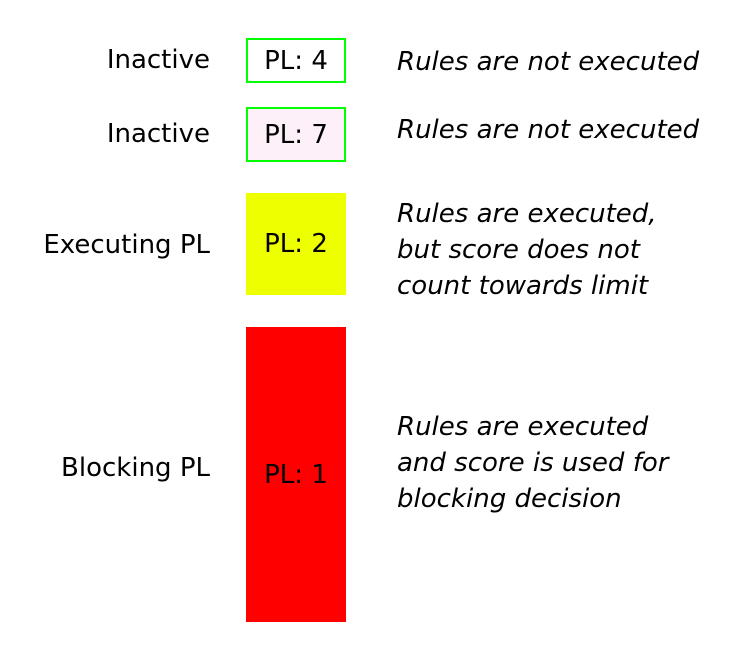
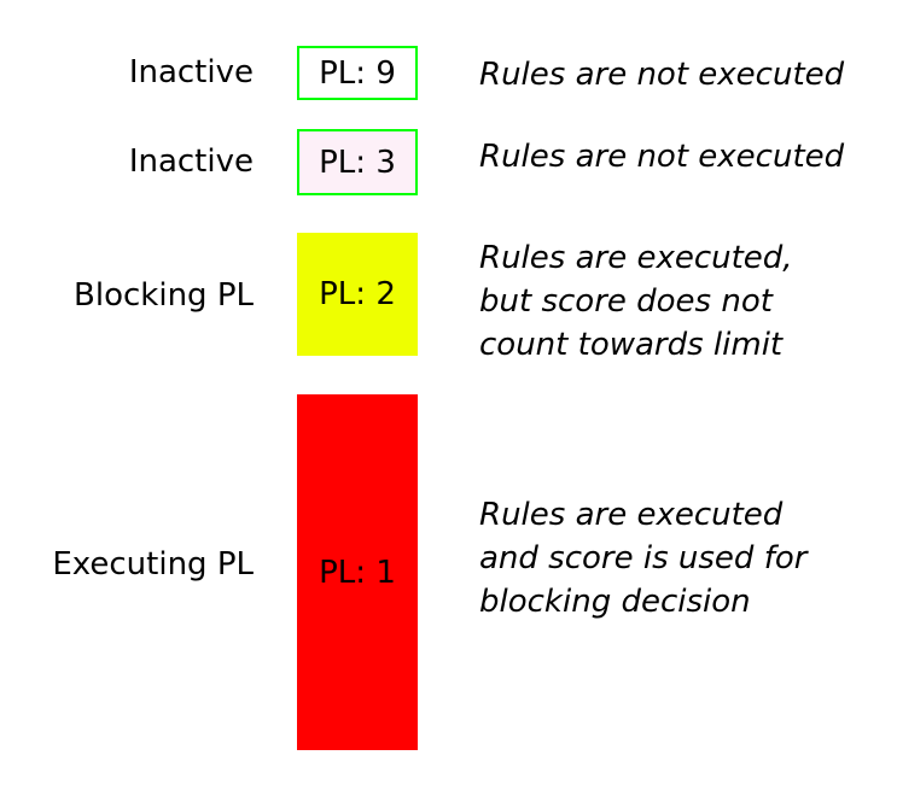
  Inactive
- PL: 4
+ PL: 9
  Rules are not executed
  Inactive
- PL: 7
+ PL: 3
  Rules are not executed
- Executing PL
+ Blocking PL
  PL: 2
  Rules are executed,
  but score does not
  count towards limit
- Blocking PL
+ Executing PL
  PL: 1
  Rules are executed
  and score is used for
  blocking decision
